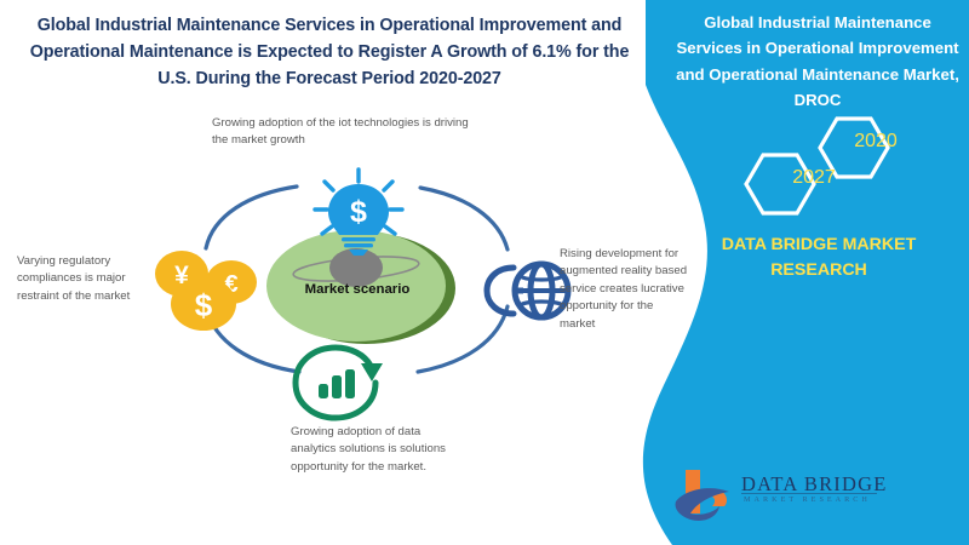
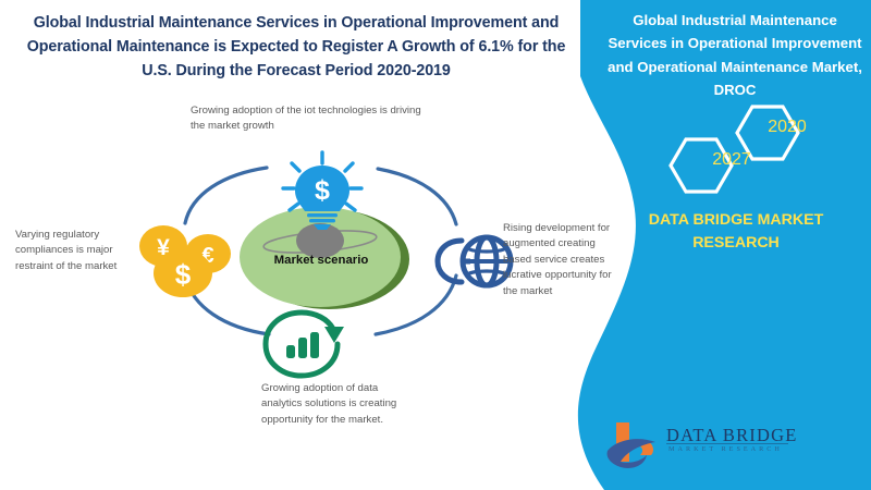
- Global Industrial Maintenance Services in Operational Improvement and Operational Maintenance is Expected to Register A Growth of 6.1% for the U.S. During the Forecast Period 2020-2027
+ Global Industrial Maintenance Services in Operational Improvement and Operational Maintenance is Expected to Register A Growth of 6.1% for the U.S. During the Forecast Period 2020-2019
  Global Industrial Maintenance Services in Operational Improvement and Operational Maintenance Market, DROC
  2020
  2027
  DATA BRIDGE MARKET RESEARCH
  DATA BRIDGE
  $
  ¥
  €
  $
  Market scenario
  Growing adoption of the iot technologies is driving the market growth
  Varying regulatory compliances is major restraint of the market
- Rising development for augmented reality based service creates lucrative opportunity for the market
+ Rising development for augmented creating based service creates lucrative opportunity for the market
- Growing adoption of data analytics solutions is solutions opportunity for the market.
+ Growing adoption of data analytics solutions is creating opportunity for the market.
